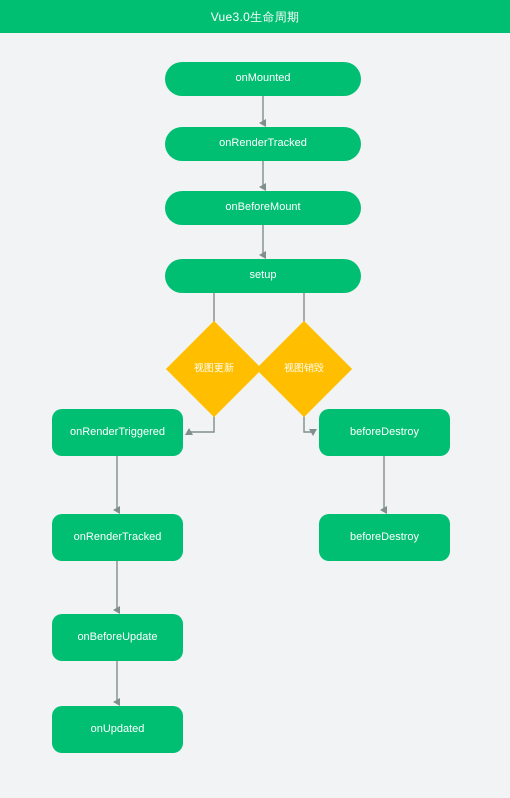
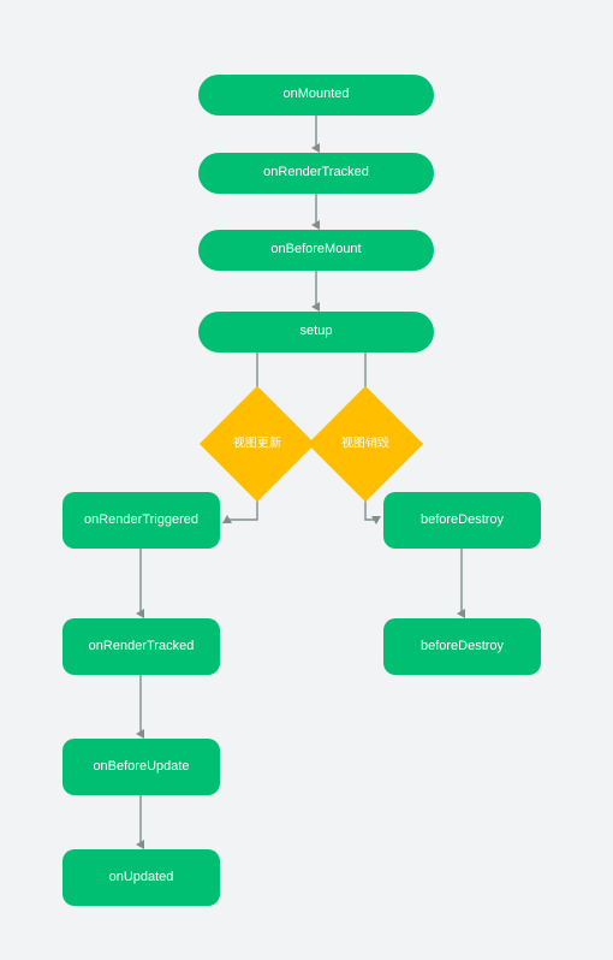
- Vue3.0生命周期
  onMounted
  onRenderTracked
  onBeforeMount
  setup
  onRenderTriggered
  onRenderTracked
  onBeforeUpdate
  onUpdated
  beforeDestroy
  beforeDestroy
  视图更新
  视图销毁
